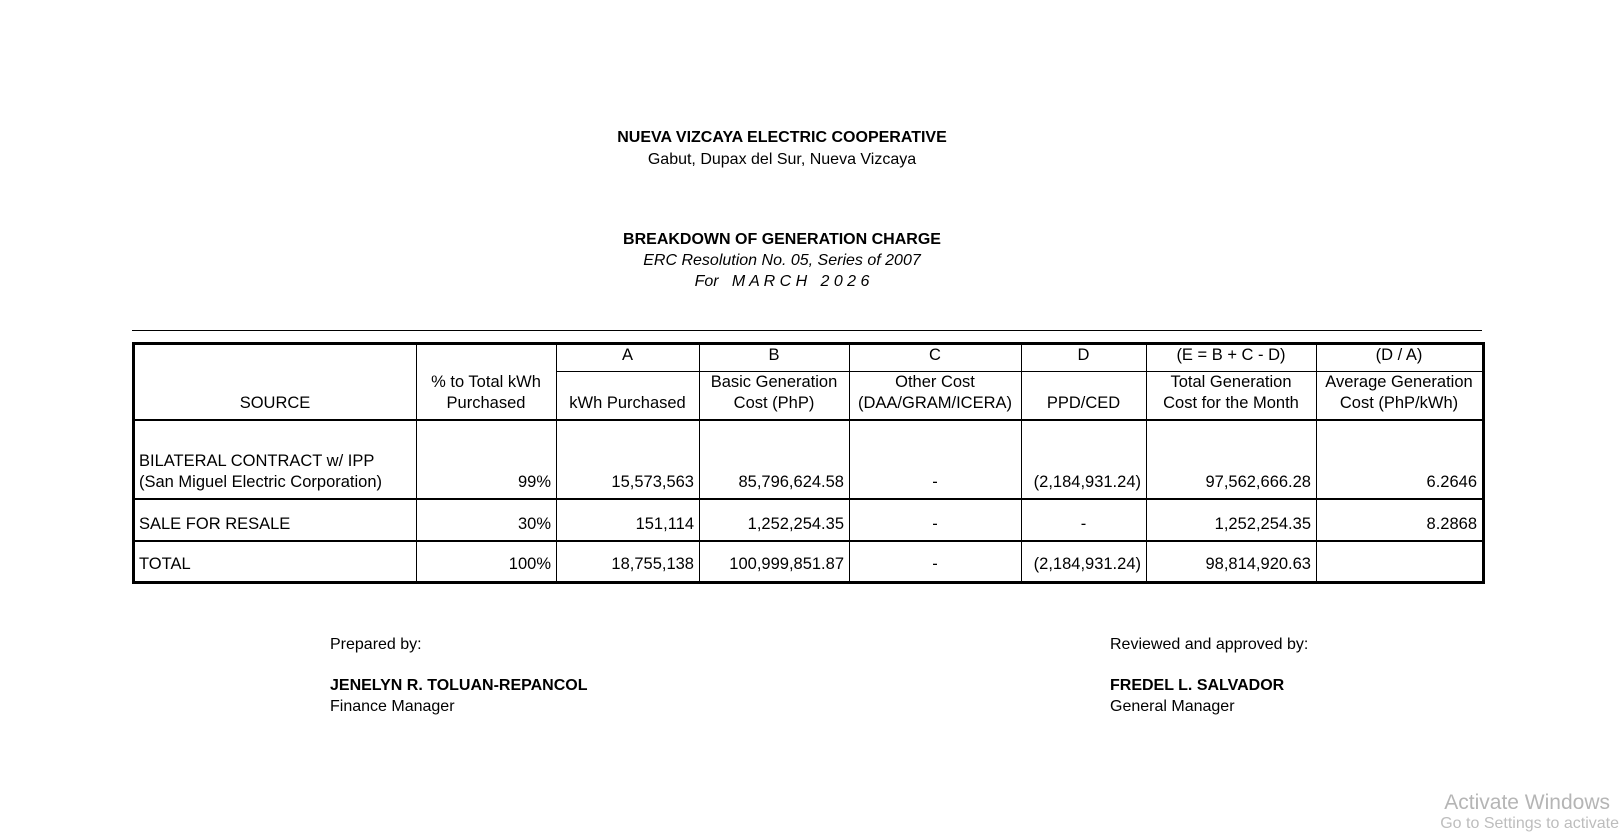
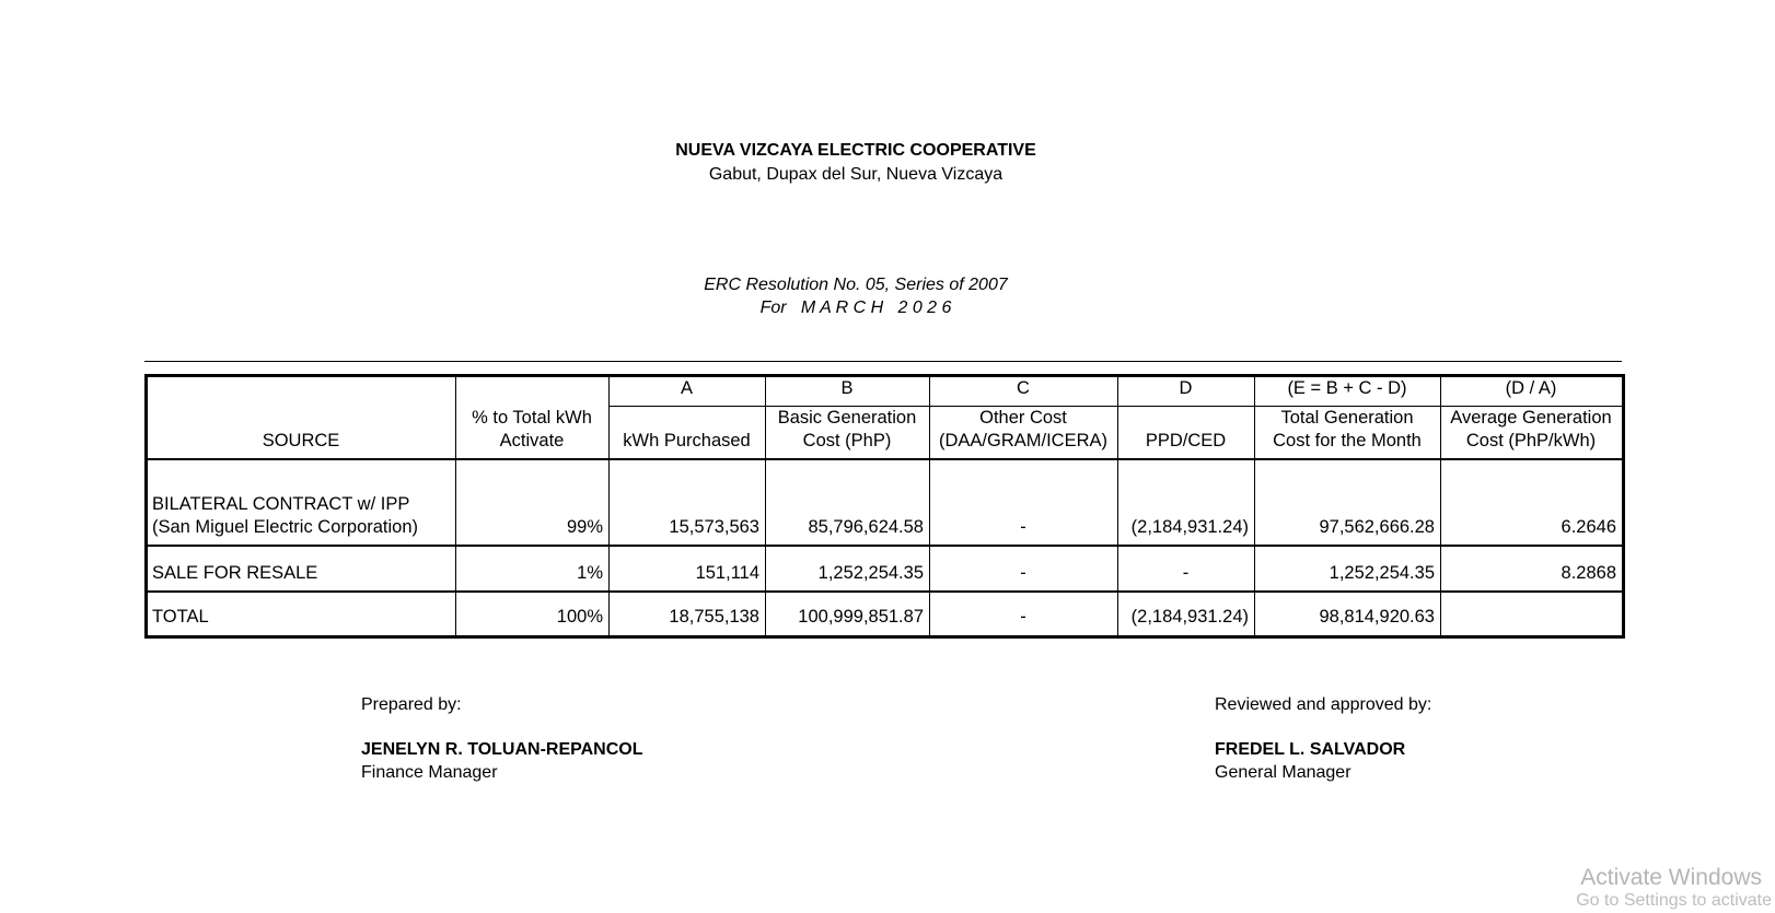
  NUEVA VIZCAYA ELECTRIC COOPERATIVE
  Gabut, Dupax del Sur, Nueva Vizcaya
- BREAKDOWN OF GENERATION CHARGE
  ERC Resolution No. 05, Series of 2007
  For M A R C H 2 0 2 6
- SOURCE	% to Total kWh Purchased	A	B	C	D	(E = B + C - D)	(D / A)
+ SOURCE	% to Total kWh Activate	A	B	C	D	(E = B + C - D)	(D / A)
  kWh Purchased	Basic Generation Cost (PhP)	Other Cost (DAA/GRAM/ICERA)	PPD/CED	Total Generation Cost for the Month	Average Generation Cost (PhP/kWh)
  BILATERAL CONTRACT w/ IPP (San Miguel Electric Corporation)	99%	15,573,563	85,796,624.58	-	(2,184,931.24)	97,562,666.28	6.2646
- SALE FOR RESALE	30%	151,114	1,252,254.35	-	-	1,252,254.35	8.2868
+ SALE FOR RESALE	1%	151,114	1,252,254.35	-	-	1,252,254.35	8.2868
  TOTAL	100%	18,755,138	100,999,851.87	-	(2,184,931.24)	98,814,920.63
  Prepared by:
  JENELYN R. TOLUAN-REPANCOL
  Finance Manager
  Reviewed and approved by:
  FREDEL L. SALVADOR
  General Manager
  Activate Windows
  Go to Settings to activate
